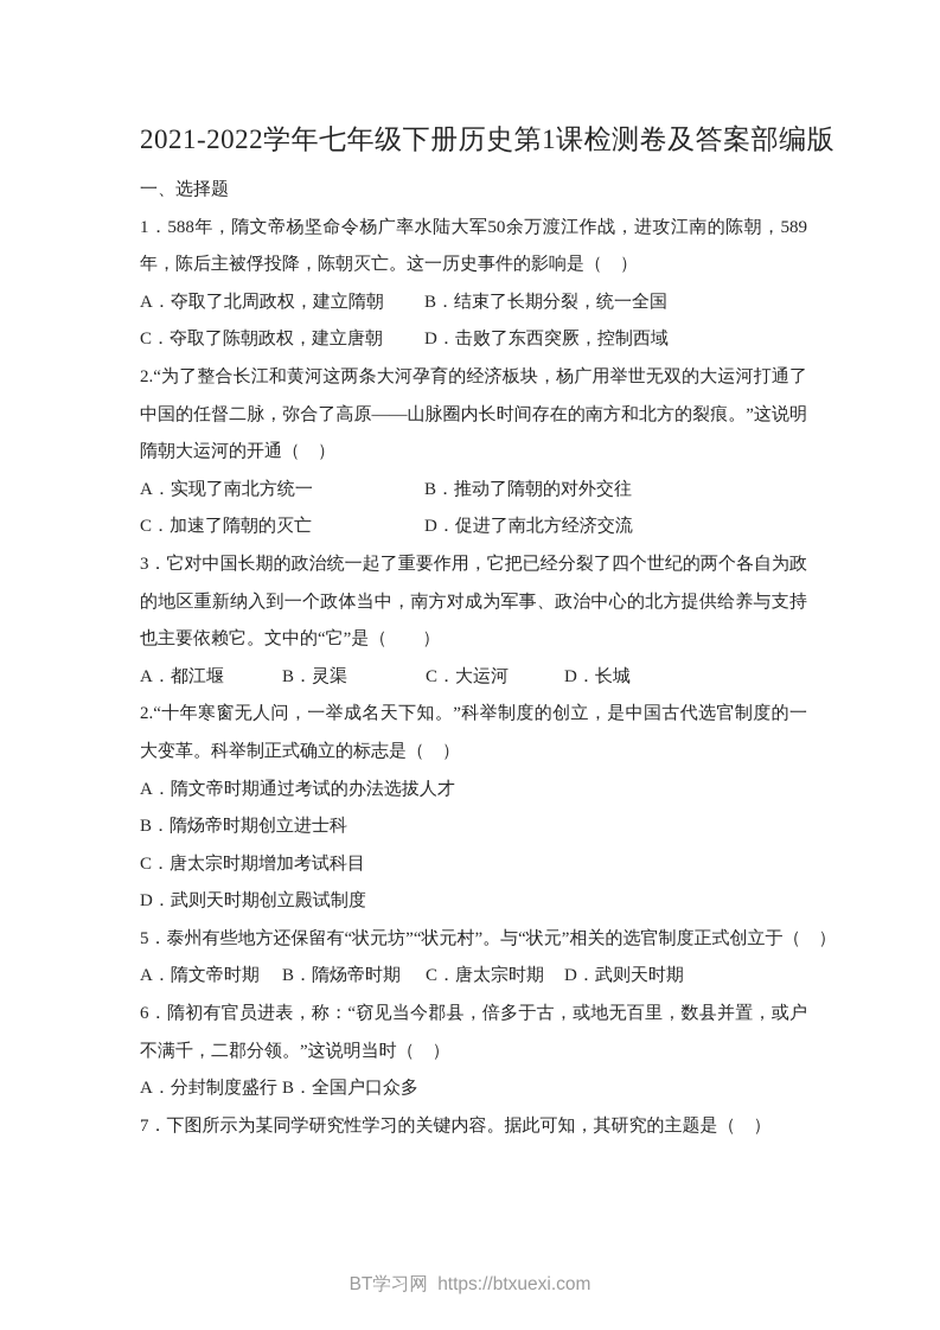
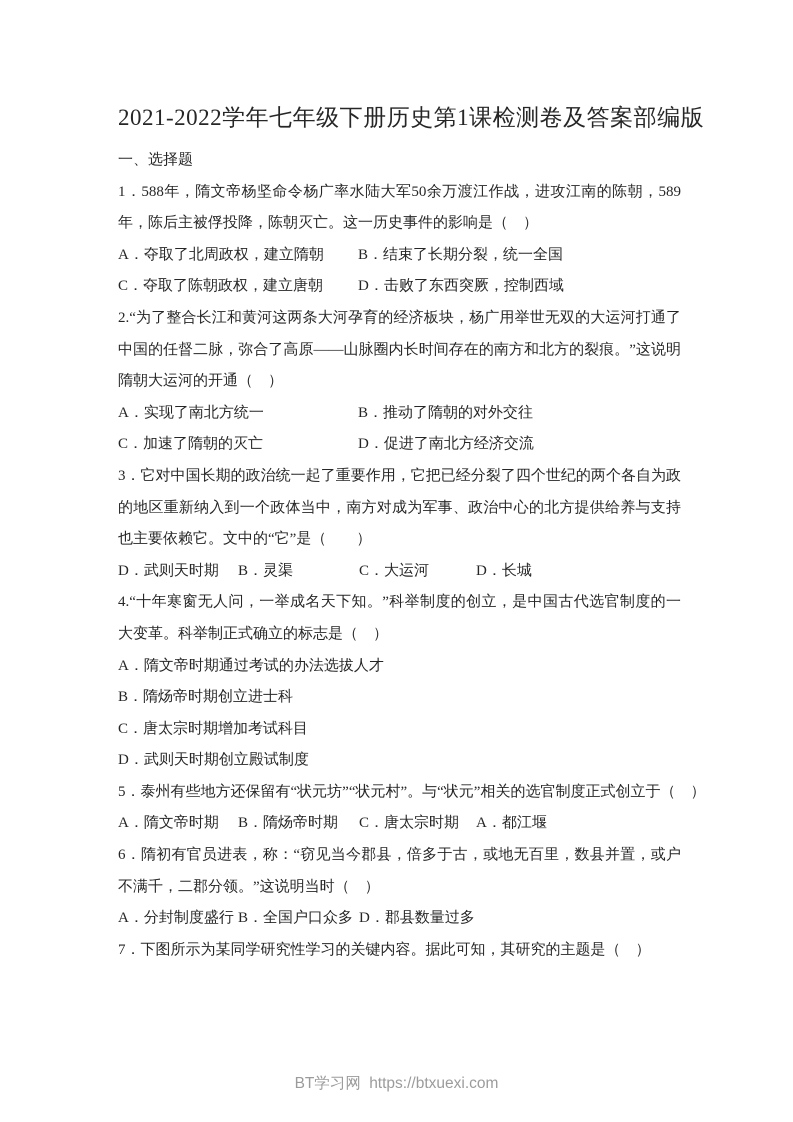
  2021-2022学年七年级下册历史第1课检测卷及答案部编版
  一、选择题
  1．588年，隋文帝杨坚命令杨广率水陆大军50余万渡江作战，进攻江南的陈朝，589年，陈后主被俘投降，陈朝灭亡。这一历史事件的影响是（ ）
  A．夺取了北周政权，建立隋朝
  B．结束了长期分裂，统一全国
  C．夺取了陈朝政权，建立唐朝
  D．击败了东西突厥，控制西域
  2.“为了整合长江和黄河这两条大河孕育的经济板块，杨广用举世无双的大运河打通了中国的任督二脉，弥合了高原——山脉圈内长时间存在的南方和北方的裂痕。”这说明隋朝大运河的开通（ ）
  A．实现了南北方统一
  B．推动了隋朝的对外交往
  C．加速了隋朝的灭亡
  D．促进了南北方经济交流
  3．它对中国长期的政治统一起了重要作用，它把已经分裂了四个世纪的两个各自为政的地区重新纳入到一个政体当中，南方对成为军事、政治中心的北方提供给养与支持也主要依赖它。文中的“它”是（ ）
- A．都江堰
+ D．武则天时期
  B．灵渠
  C．大运河
  D．长城
- 2.“十年寒窗无人问，一举成名天下知。”科举制度的创立，是中国古代选官制度的一大变革。科举制正式确立的标志是（ ）
+ 4.“十年寒窗无人问，一举成名天下知。”科举制度的创立，是中国古代选官制度的一大变革。科举制正式确立的标志是（ ）
  A．隋文帝时期通过考试的办法选拔人才
  B．隋炀帝时期创立进士科
  C．唐太宗时期增加考试科目
  D．武则天时期创立殿试制度
  5．泰州有些地方还保留有“状元坊”“状元村”。与“状元”相关的选官制度正式创立于（ ）
  A．隋文帝时期
  B．隋炀帝时期
  C．唐太宗时期
- D．武则天时期
+ A．都江堰
  6．隋初有官员进表，称：“窃见当今郡县，倍多于古，或地无百里，数县并置，或户不满千，二郡分领。”这说明当时（ ）
  A．分封制度盛行
  B．全国户口众多
+ D．郡县数量过多
  7．下图所示为某同学研究性学习的关键内容。据此可知，其研究的主题是（ ）
  BT学习网 https://btxuexi.com
